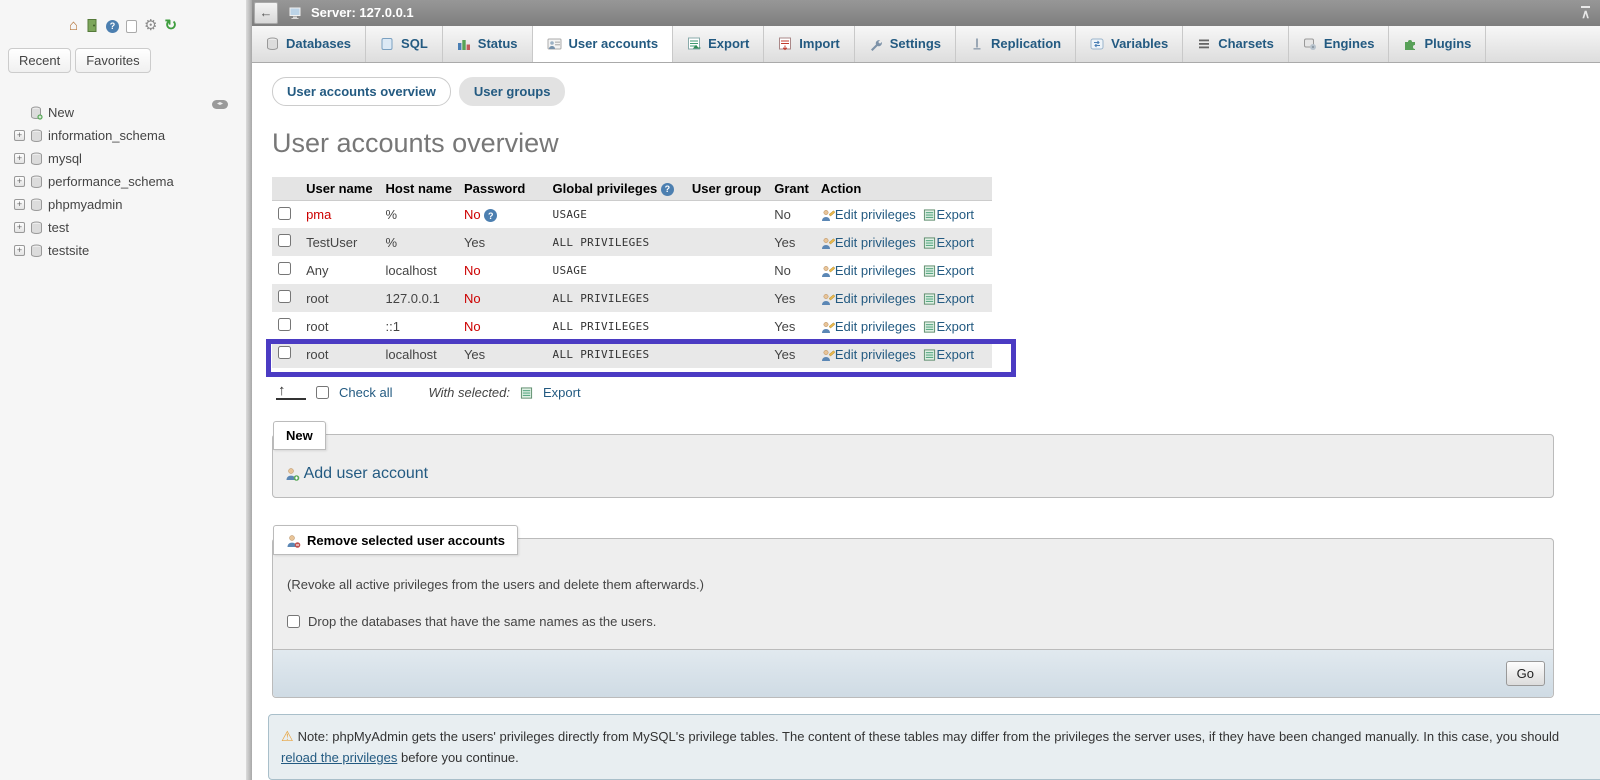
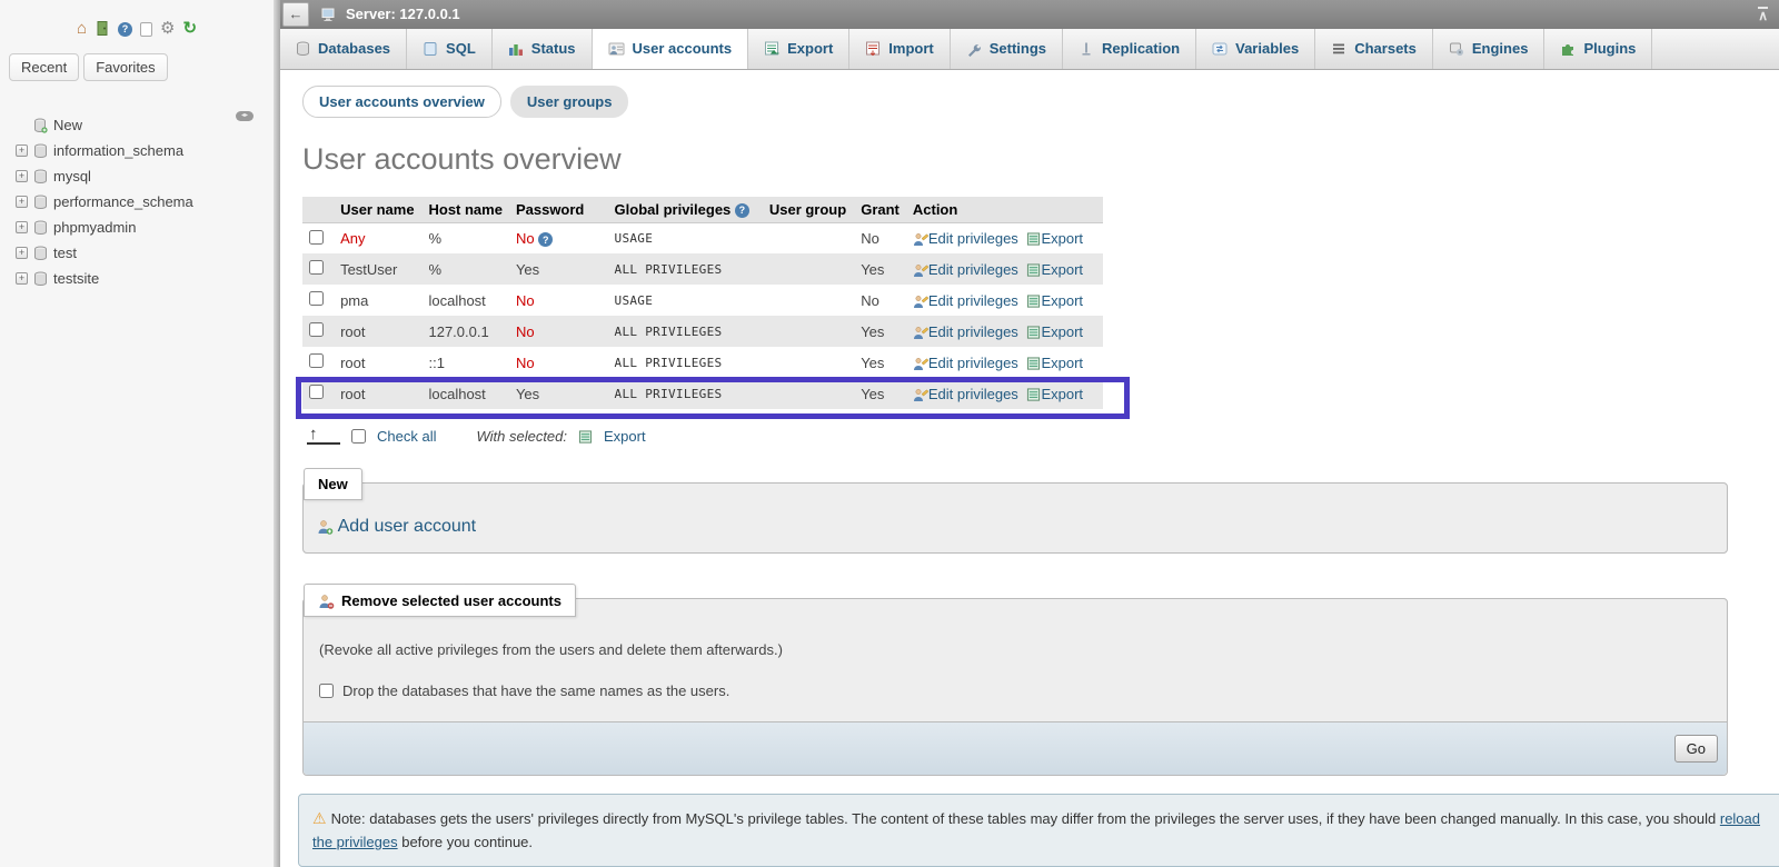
  ⌂
  ?
  ⚙
  ↻
  Recent
  Favorites
  New
  +
  information_schema
  +
  mysql
  +
  performance_schema
  +
  phpmyadmin
  +
  test
  +
  testsite
  ←
  Server: 127.0.0.1
  ∧
  Databases
  SQL
  Status
  User accounts
  Export
  Import
  Settings
  Replication
  Variables
  Charsets
  Engines
  Plugins
  User accounts overview
  User groups
  User accounts overview
  	User name	Host name	Password	Global privileges ?	User group	Grant	Action
- 	pma	%	No ?	USAGE		No	Edit privileges Export
+ 	Any	%	No ?	USAGE		No	Edit privileges Export
  	TestUser	%	Yes	ALL PRIVILEGES		Yes	Edit privileges Export
- 	Any	localhost	No	USAGE		No	Edit privileges Export
+ 	pma	localhost	No	USAGE		No	Edit privileges Export
  	root	127.0.0.1	No	ALL PRIVILEGES		Yes	Edit privileges Export
  	root	::1	No	ALL PRIVILEGES		Yes	Edit privileges Export
  	root	localhost	Yes	ALL PRIVILEGES		Yes	Edit privileges Export
  ↑
  Check all
  With selected:
  Export
  New
  Add user account
  Remove selected user accounts
  (Revoke all active privileges from the users and delete them afterwards.)
  Drop the databases that have the same names as the users.
  Go
- ⚠ Note: phpMyAdmin gets the users' privileges directly from MySQL's privilege tables. The content of these tables may differ from the privileges the server uses, if they have been changed manually. In this case, you should reload the privileges before you continue.
+ ⚠ Note: databases gets the users' privileges directly from MySQL's privilege tables. The content of these tables may differ from the privileges the server uses, if they have been changed manually. In this case, you should reload the privileges before you continue.
